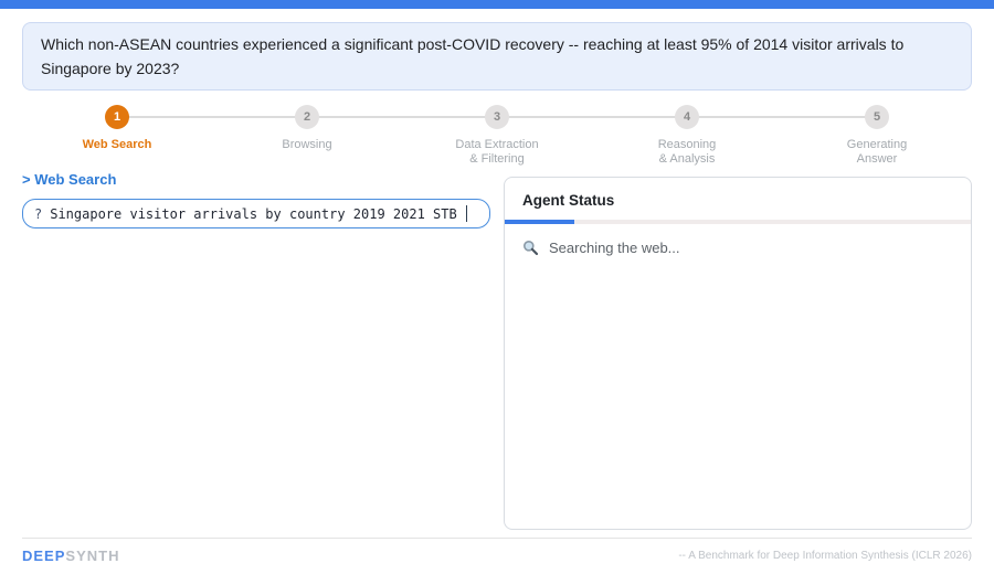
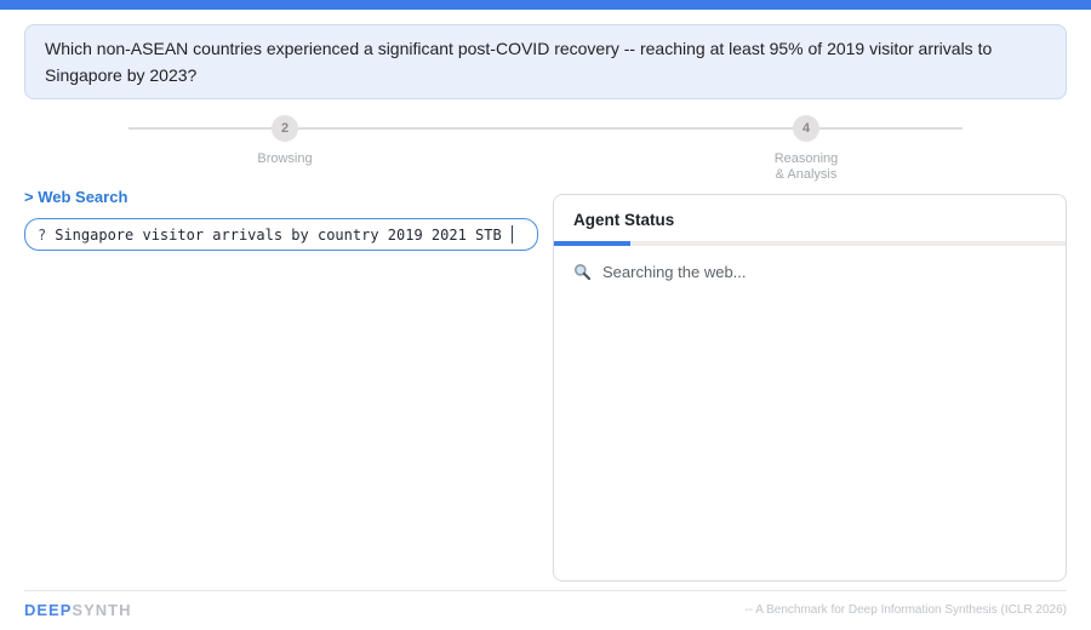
- Which non-ASEAN countries experienced a significant post-COVID recovery -- reaching at least 95% of 2014 visitor arrivals to Singapore by 2023?
+ Which non-ASEAN countries experienced a significant post-COVID recovery -- reaching at least 95% of 2019 visitor arrivals to Singapore by 2023?
- 1
- Web Search
  2
  Browsing
- 3
- Data Extraction
- & Filtering
  4
  Reasoning
  & Analysis
- 5
- Generating
- Answer
  > Web Search
  ?
  Singapore visitor arrivals by country 2019 2021 STB
  Agent Status
  Searching the web...
  DEEPSYNTH
  -- A Benchmark for Deep Information Synthesis (ICLR 2026)
